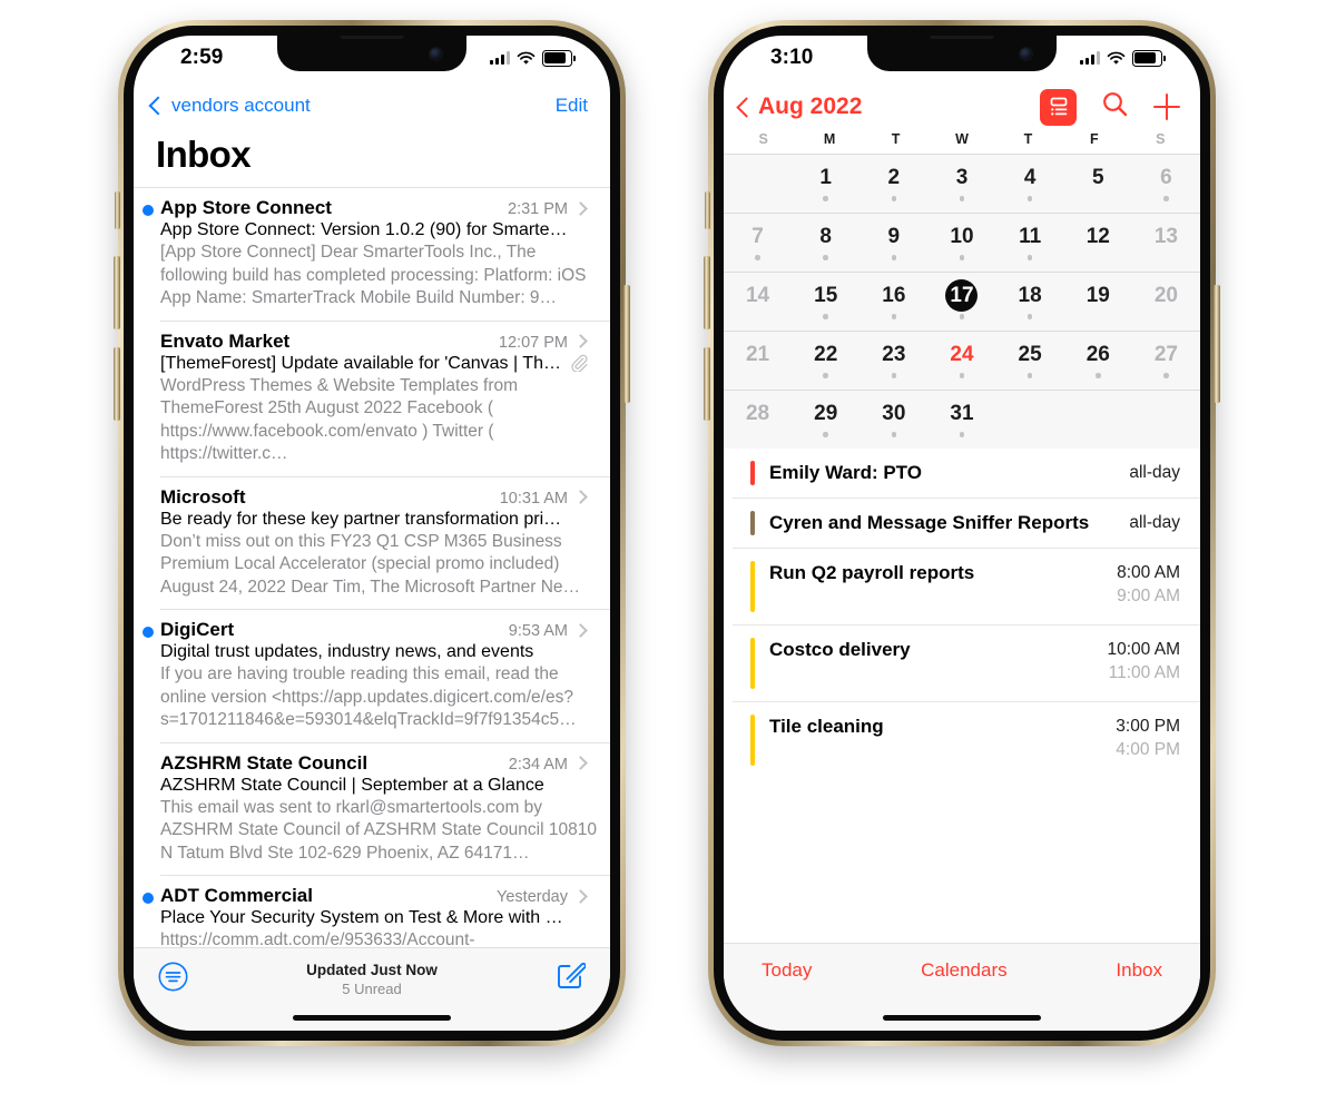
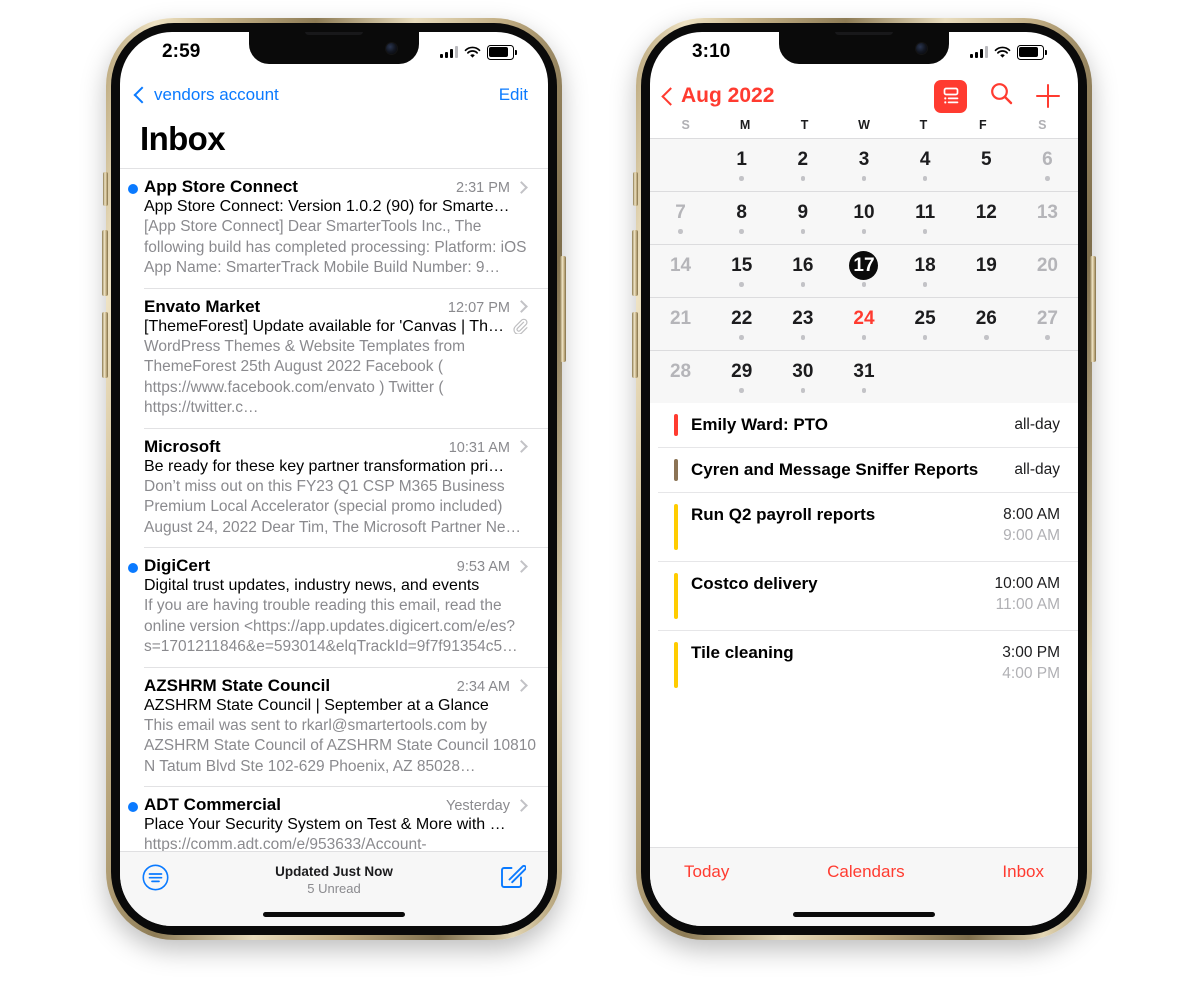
  2:59
  vendors account
  Edit
  Inbox
  App Store Connect
  2:31 PM
  App Store Connect: Version 1.0.2 (90) for SmarterTr
  [App Store Connect] Dear SmarterTools Inc., The following build has completed processing: Platform: iOS App Name: SmarterTrack Mobile Build Number: 9…
  Envato Market
  12:07 PM
  [ThemeForest] Update available for 'Canvas | The…
  WordPress Themes & Website Templates from ThemeForest 25th August 2022 Facebook ( https://www.facebook.com/envato ) Twitter ( https://twitter.c…
  Microsoft
  10:31 AM
  Be ready for these key partner transformation priorit
  Don’t miss out on this FY23 Q1 CSP M365 Business Premium Local Accelerator (special promo included) August 24, 2022 Dear Tim, The Microsoft Partner Ne…
  DigiCert
  9:53 AM
  Digital trust updates, industry news, and events
  If you are having trouble reading this email, read the online version <https://app.updates.digicert.com/e/es?s=1701211846&e=593014&elqTrackId=9f7f91354c5…
  AZSHRM State Council
  2:34 AM
  AZSHRM State Council | September at a Glance
- This email was sent to rkarl@smartertools.com by AZSHRM State Council of AZSHRM State Council 10810 N Tatum Blvd Ste 102-629 Phoenix, AZ 64171…
+ This email was sent to rkarl@smartertools.com by AZSHRM State Council of AZSHRM State Council 10810 N Tatum Blvd Ste 102-629 Phoenix, AZ 85028…
  ADT Commercial
  Yesterday
  Place Your Security System on Test & More with eS
  Updated Just Now
  5 Unread
  3:10
  Aug 2022
  S
  M
  T
  W
  T
  F
  S
  1
  2
  3
  4
  5
  6
  7
  8
  9
  10
  11
  12
  13
  14
  15
  16
  17
  18
  19
  20
  21
  22
  23
  24
  25
  26
  27
  28
  29
  30
  31
  Emily Ward: PTO
  all-day
  Cyren and Message Sniffer Reports
  all-day
  Run Q2 payroll reports
  8:00 AM
  9:00 AM
  Costco delivery
  10:00 AM
  11:00 AM
  Tile cleaning
  3:00 PM
  4:00 PM
  Today
  Calendars
  Inbox
